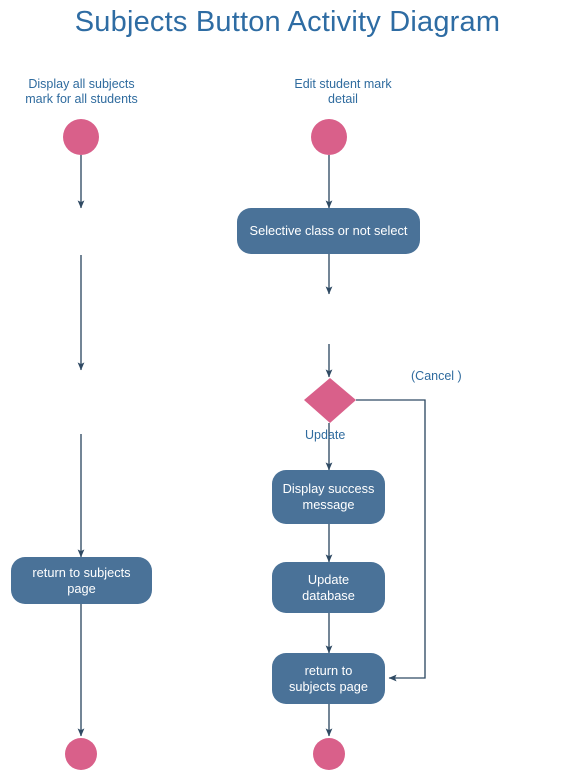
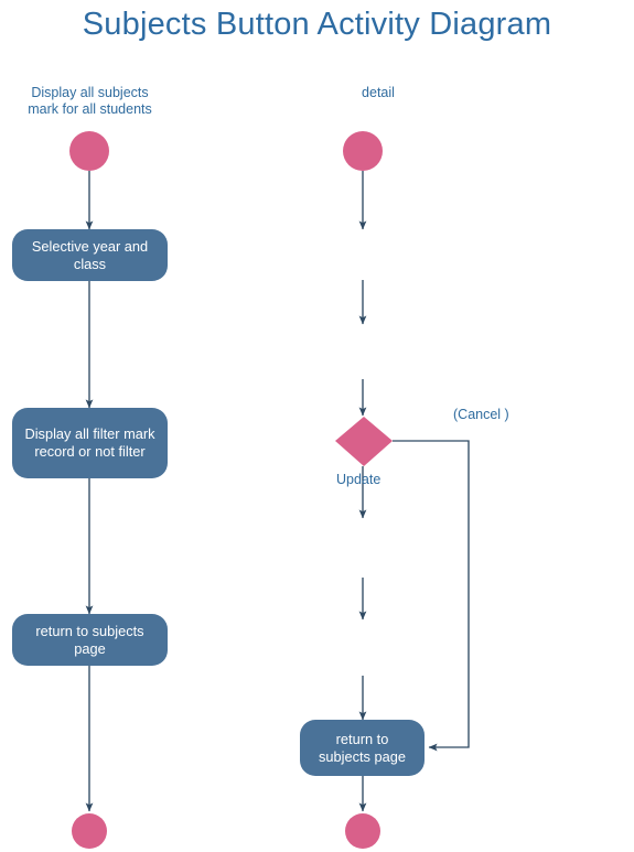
  Subjects Button Activity Diagram
  Display all subjects
  mark for all students
- Edit student mark
  detail
+ Selective year and class
+ Display all filter mark record or not filter
  return to subjects page
- Selective class or not select
- Display success message
- Update database
  return to subjects page
  Update
  (Cancel )
